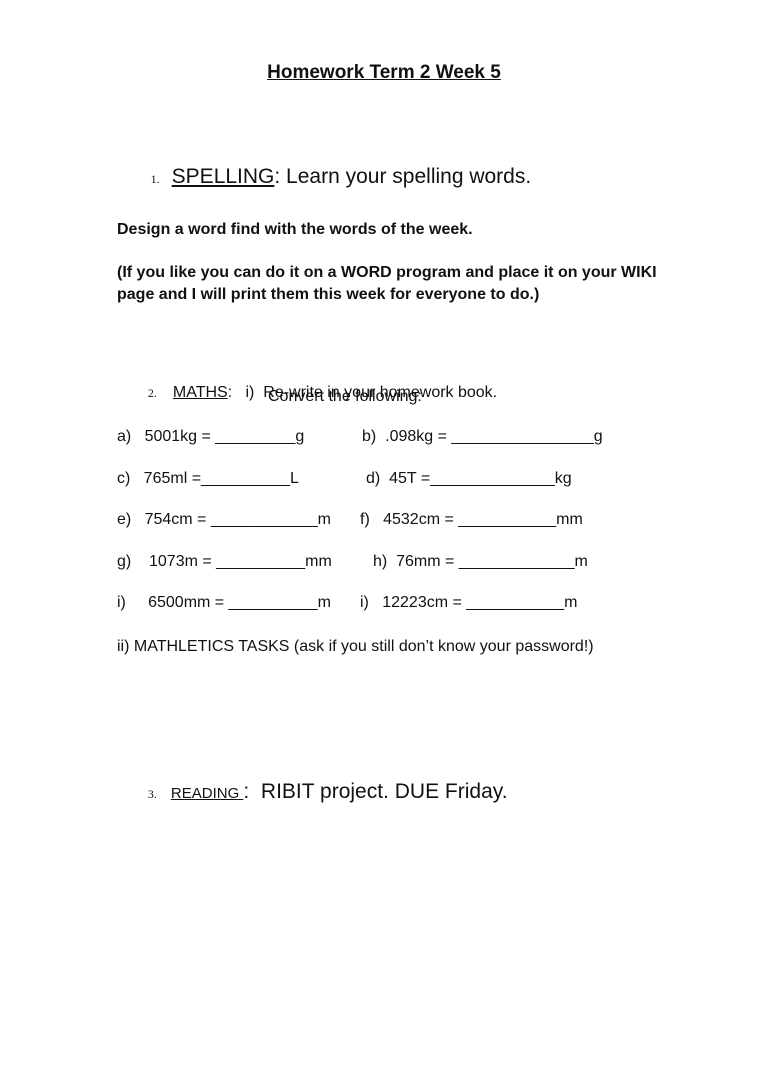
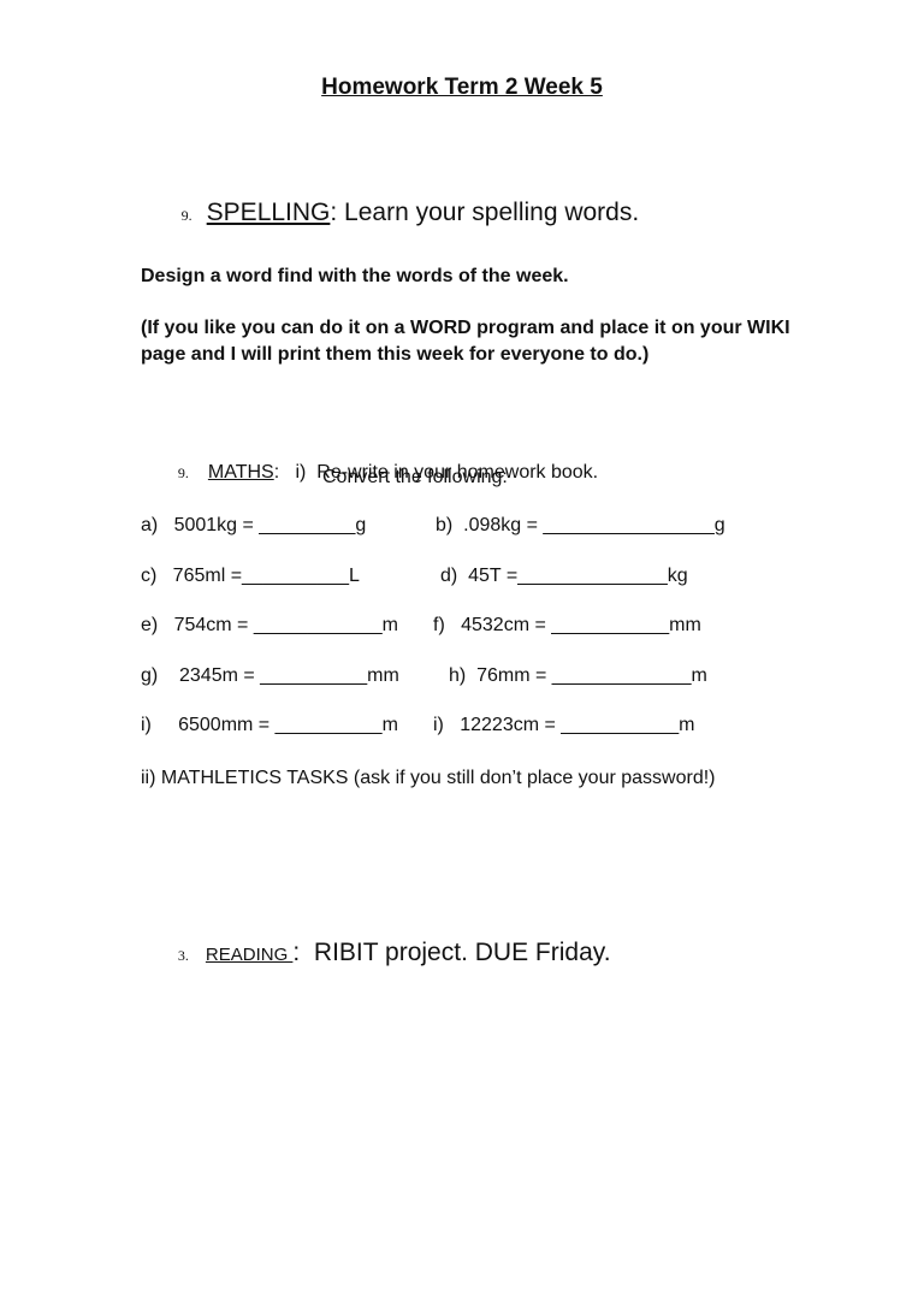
  Homework Term 2 Week 5
- 1. SPELLING: Learn your spelling words.
+ 9. SPELLING: Learn your spelling words.
  Design a word find with the words of the week.
  (If you like you can do it on a WORD program and place it on your WIKI page and I will print them this week for everyone to do.)
- 2. MATHS: i) Re-write in your homework book.
+ 9. MATHS: i) Re-write in your homework book.
  Convert the following:
  a) 5001kg = _________g
  b) .098kg = ________________g
  c) 765ml =__________L
  d) 45T =______________kg
  e) 754cm = ____________m
  f) 4532cm = ___________mm
- g) 1073m = __________mm
+ g) 2345m = __________mm
  h) 76mm = _____________m
  i) 6500mm = __________m
  i) 12223cm = ___________m
- ii) MATHLETICS TASKS (ask if you still don’t know your password!)
+ ii) MATHLETICS TASKS (ask if you still don’t place your password!)
  3. READING : RIBIT project. DUE Friday.
